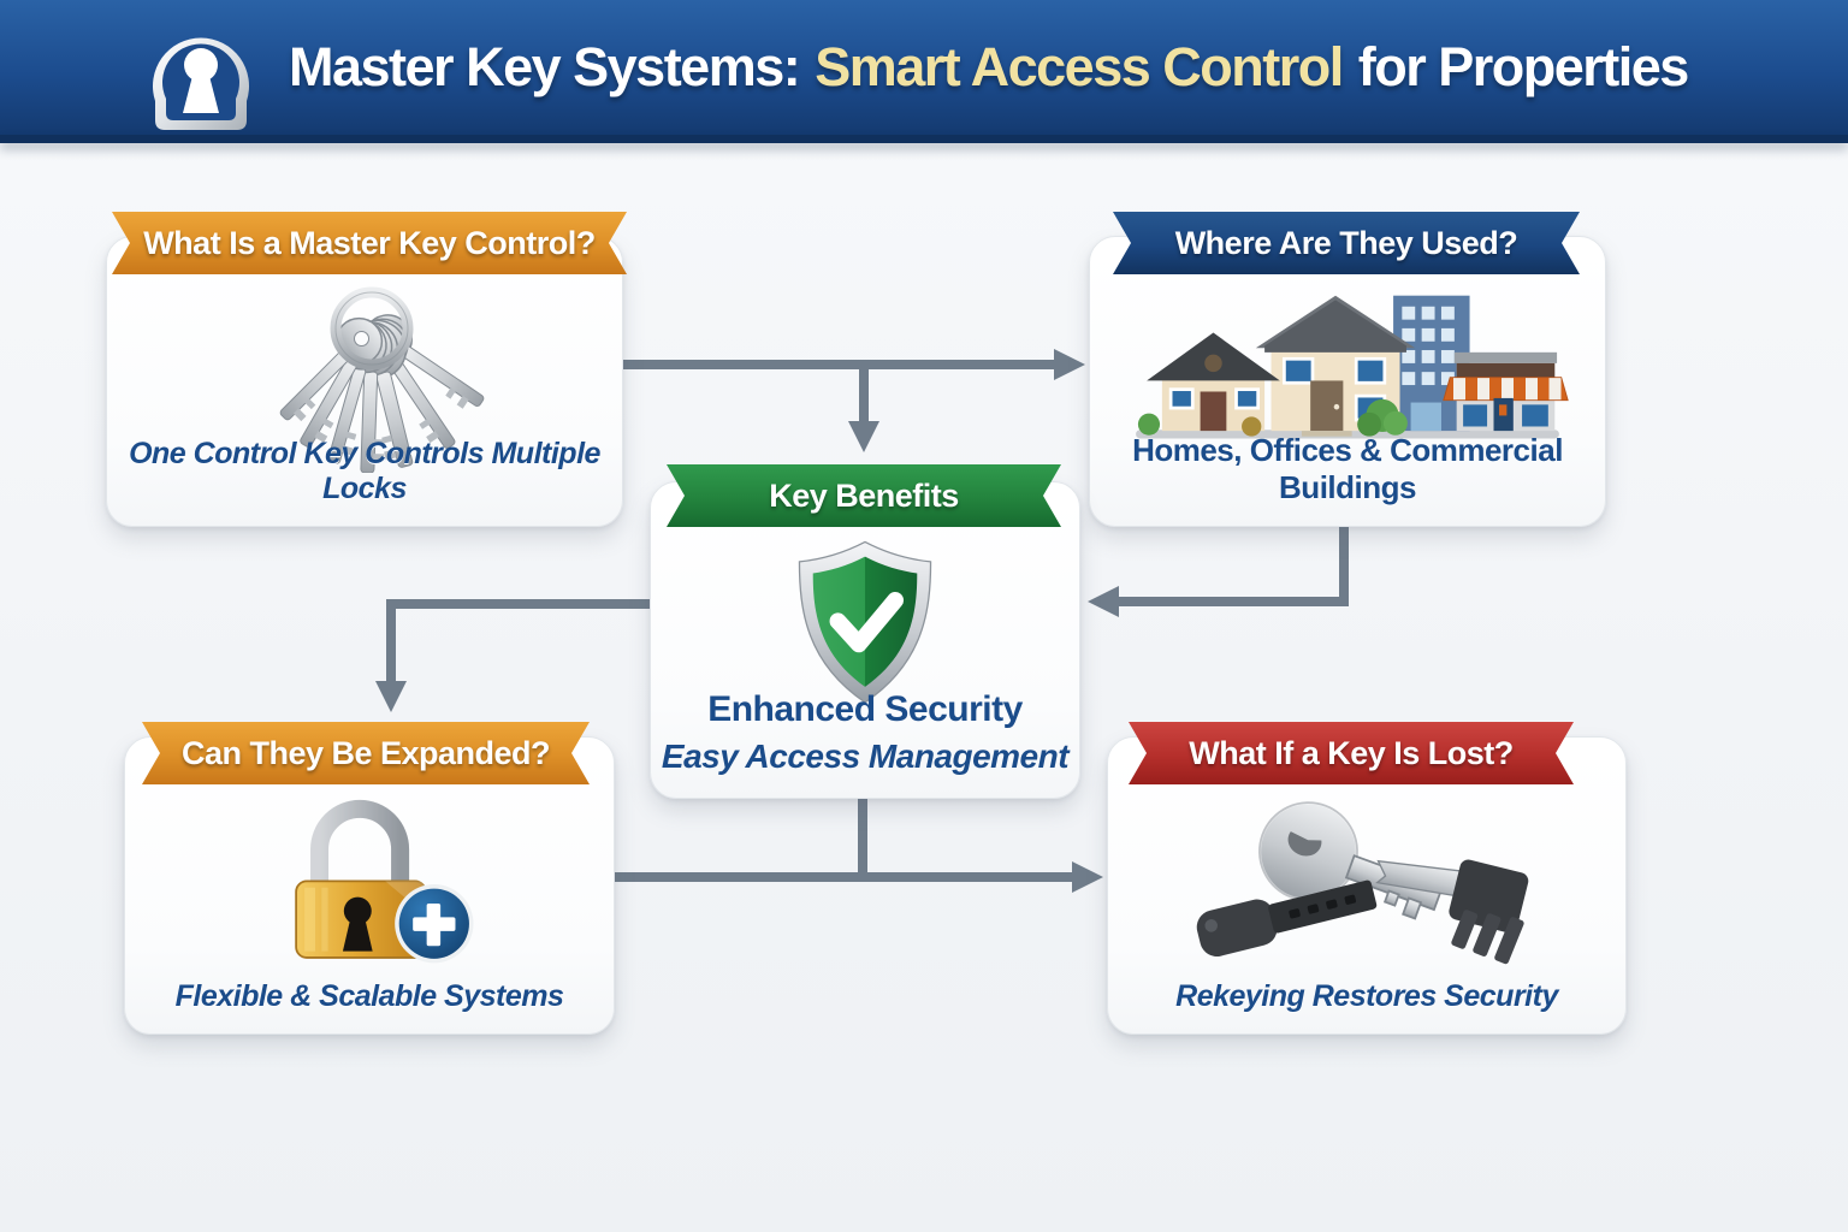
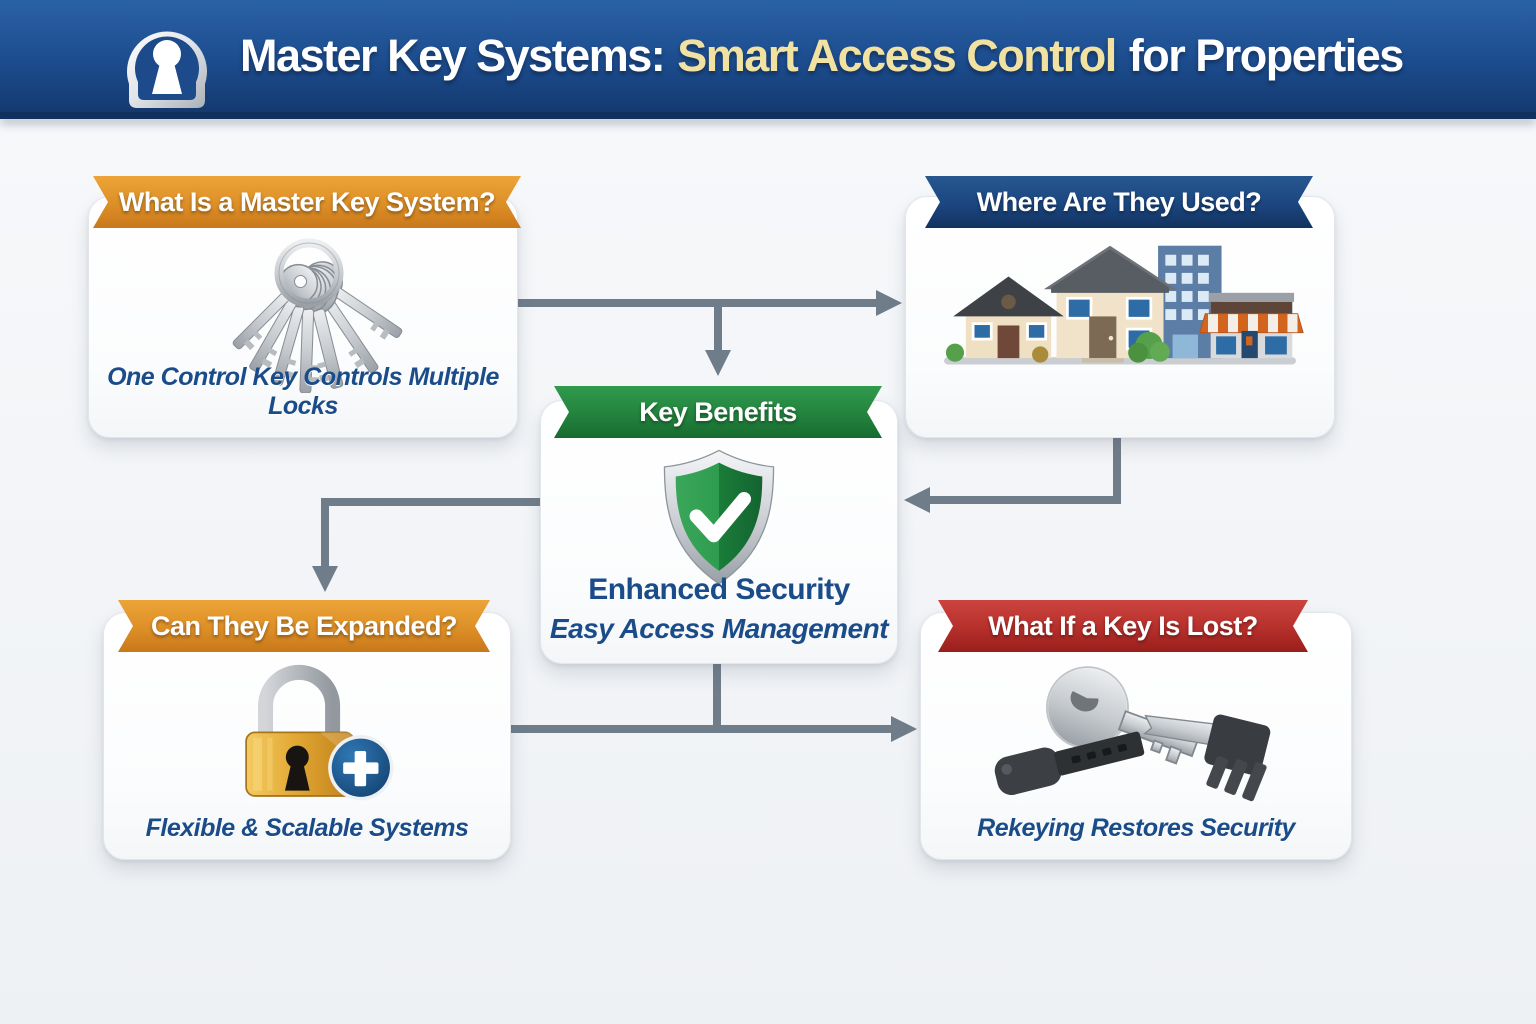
  Master Key Systems:
  Smart Access Control
  for Properties
  One Control Key Controls Multiple Locks
- What Is a Master Key Control?
+ What Is a Master Key System?
- Homes, Offices & Commercial Buildings
  Where Are They Used?
  Enhanced Security
  Easy Access Management
  Key Benefits
  Flexible & Scalable Systems
  Can They Be Expanded?
  Rekeying Restores Security
  What If a Key Is Lost?
